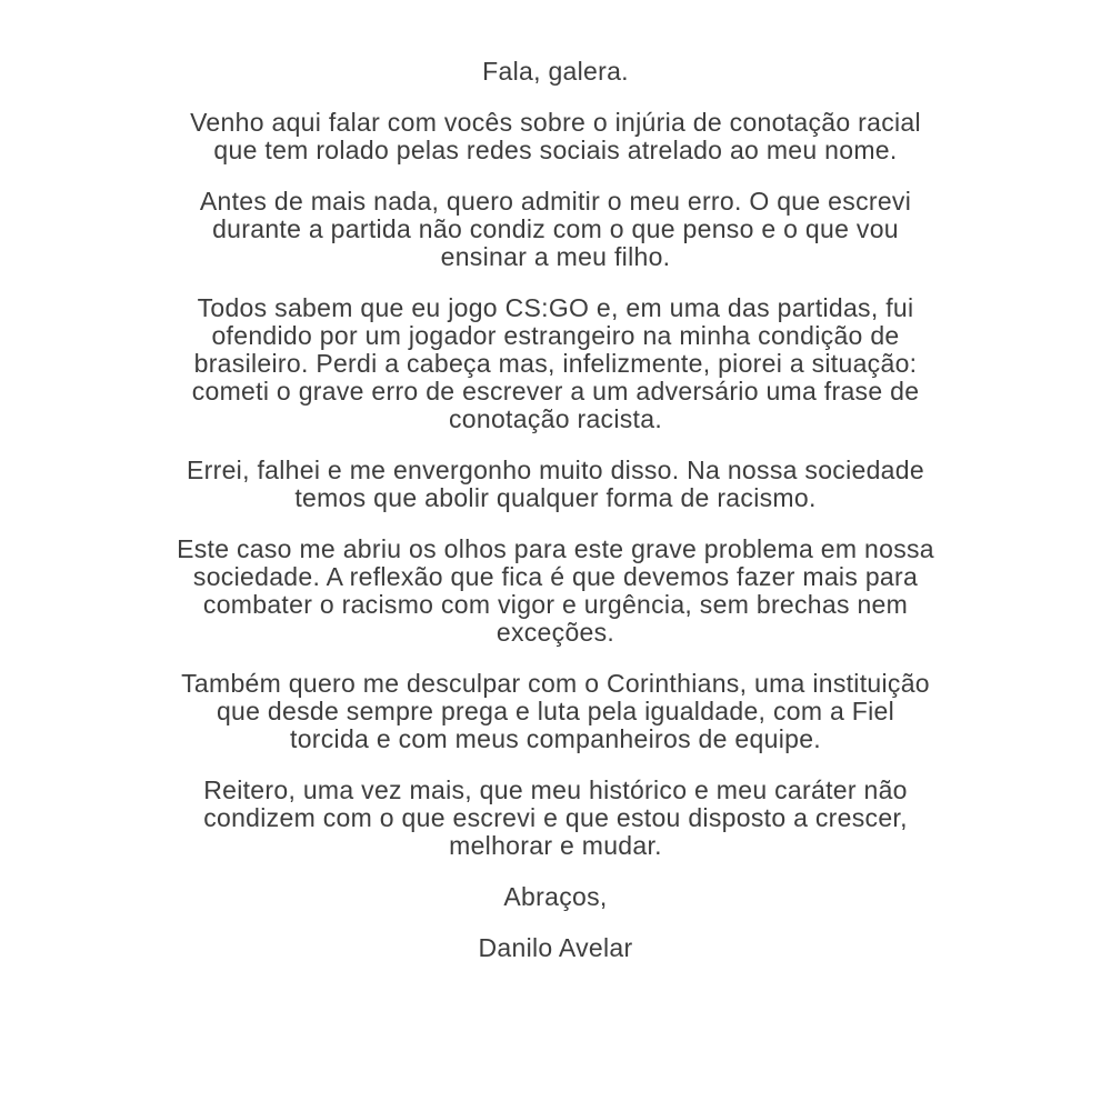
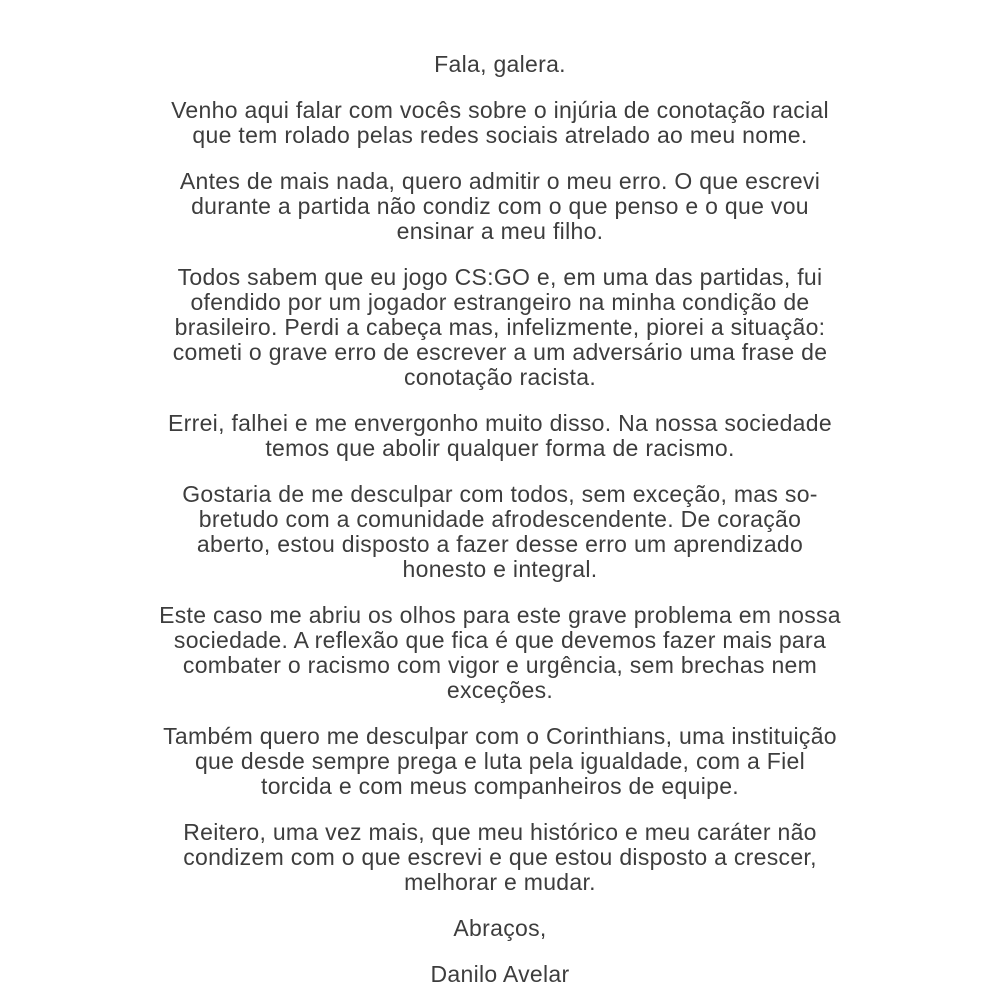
  Fala, galera.
  Venho aqui falar com vocês sobre o injúria de conotação racial
  que tem rolado pelas redes sociais atrelado ao meu nome.
  Antes de mais nada, quero admitir o meu erro. O que escrevi
  durante a partida não condiz com o que penso e o que vou
  ensinar a meu filho.
  Todos sabem que eu jogo CS:GO e, em uma das partidas, fui
  ofendido por um jogador estrangeiro na minha condição de
  brasileiro. Perdi a cabeça mas, infelizmente, piorei a situação:
  cometi o grave erro de escrever a um adversário uma frase de
  conotação racista.
  Errei, falhei e me envergonho muito disso. Na nossa sociedade
  temos que abolir qualquer forma de racismo.
+ Gostaria de me desculpar com todos, sem exceção, mas so-
+ bretudo com a comunidade afrodescendente. De coração
+ aberto, estou disposto a fazer desse erro um aprendizado
+ honesto e integral.
  Este caso me abriu os olhos para este grave problema em nossa
  sociedade. A reflexão que fica é que devemos fazer mais para
  combater o racismo com vigor e urgência, sem brechas nem
  exceções.
  Também quero me desculpar com o Corinthians, uma instituição
  que desde sempre prega e luta pela igualdade, com a Fiel
  torcida e com meus companheiros de equipe.
  Reitero, uma vez mais, que meu histórico e meu caráter não
  condizem com o que escrevi e que estou disposto a crescer,
  melhorar e mudar.
  Abraços,
  Danilo Avelar
